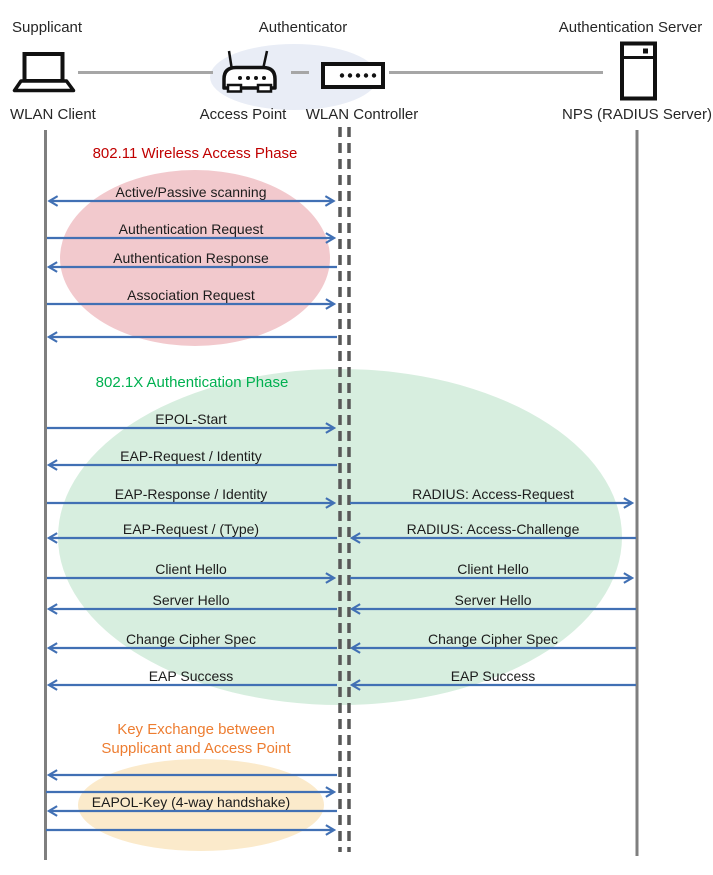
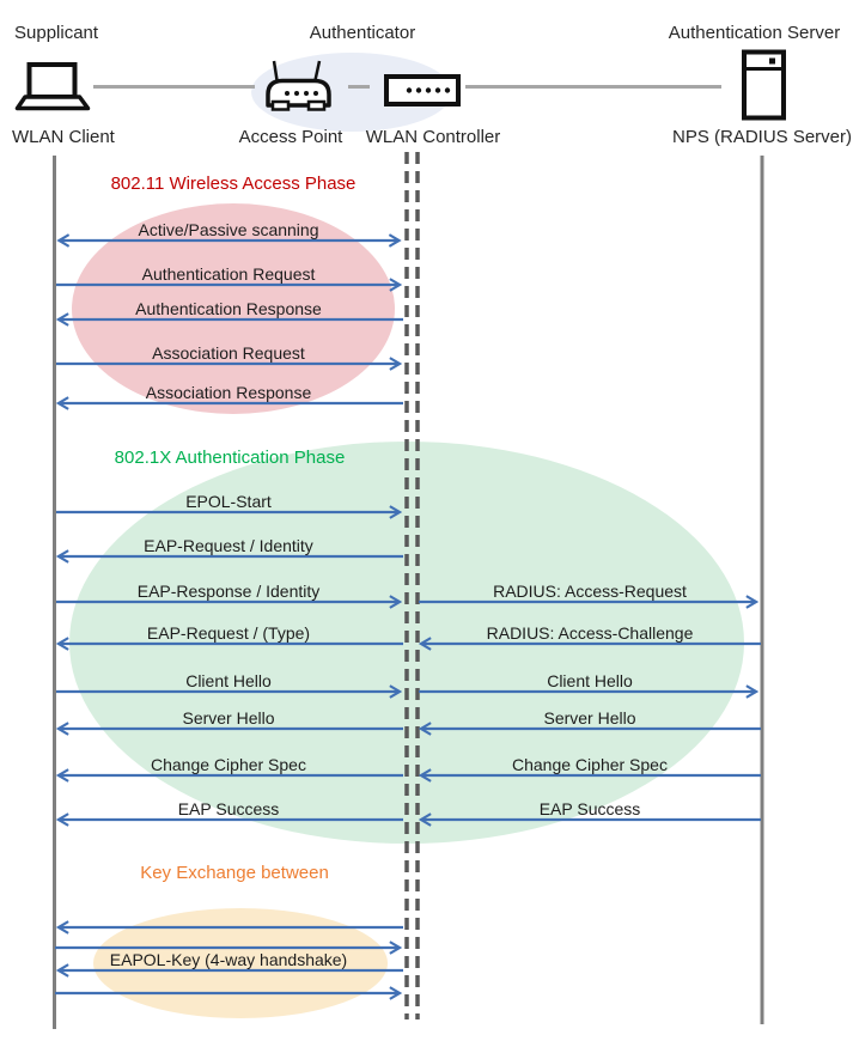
  Supplicant
  Authenticator
  Authentication Server
  WLAN Client
  Access Point
  WLAN Controller
  NPS (RADIUS Server)
  802.11 Wireless Access Phase
  802.1X Authentication Phase
  Key Exchange between
- Supplicant and Access Point
  Active/Passive scanning
  Authentication Request
  Authentication Response
  Association Request
+ Association Response
  EPOL-Start
  EAP-Request / Identity
  EAP-Response / Identity
  EAP-Request / (Type)
  Client Hello
  Server Hello
  Change Cipher Spec
  EAP Success
  EAPOL-Key (4-way handshake)
  RADIUS: Access-Request
  RADIUS: Access-Challenge
  Client Hello
  Server Hello
  Change Cipher Spec
  EAP Success
